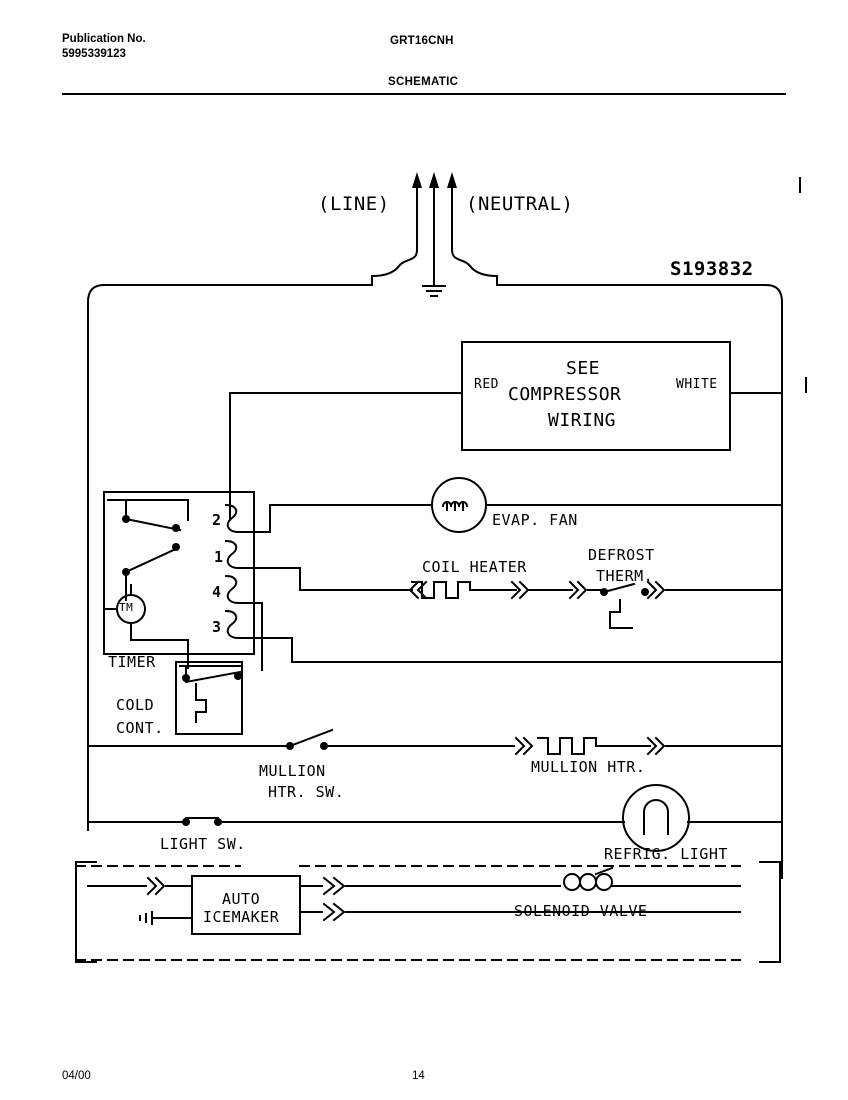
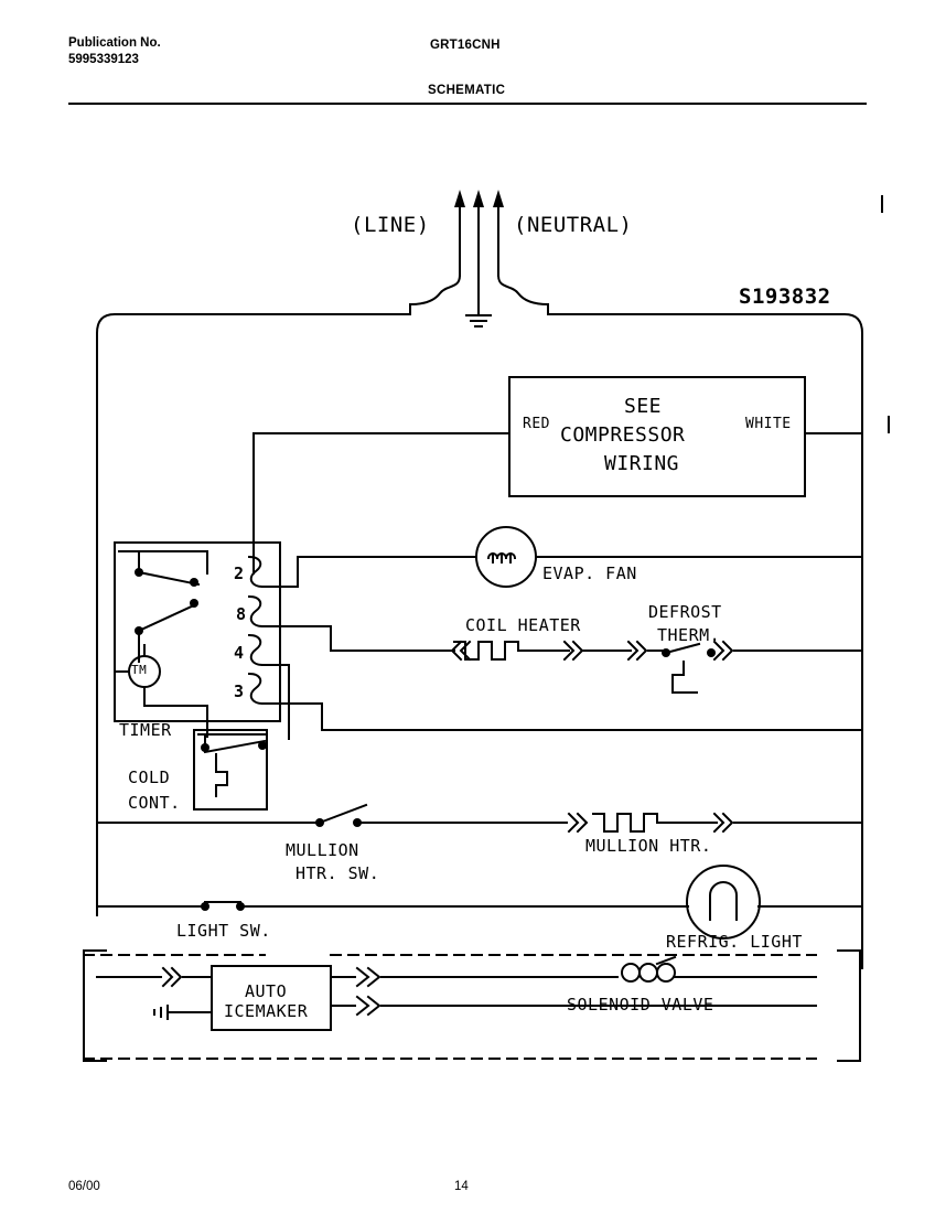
  Publication No.
  5995339123
  GRT16CNH
  SCHEMATIC
  (LINE)
  (NEUTRAL)
  S193832
  RED
  WHITE
  SEE
  COMPRESSOR
  WIRING
  EVAP. FAN
  COIL HEATER
  DEFROST
  THERM.
  TIMER
  TM
  COLD
  CONT.
  2
- 1
+ 8
  4
  3
  MULLION
  HTR. SW.
  MULLION HTR.
  LIGHT SW.
  REFRIG. LIGHT
  AUTO
  ICEMAKER
  SOLENOID VALVE
- 04/00
+ 06/00
  14
